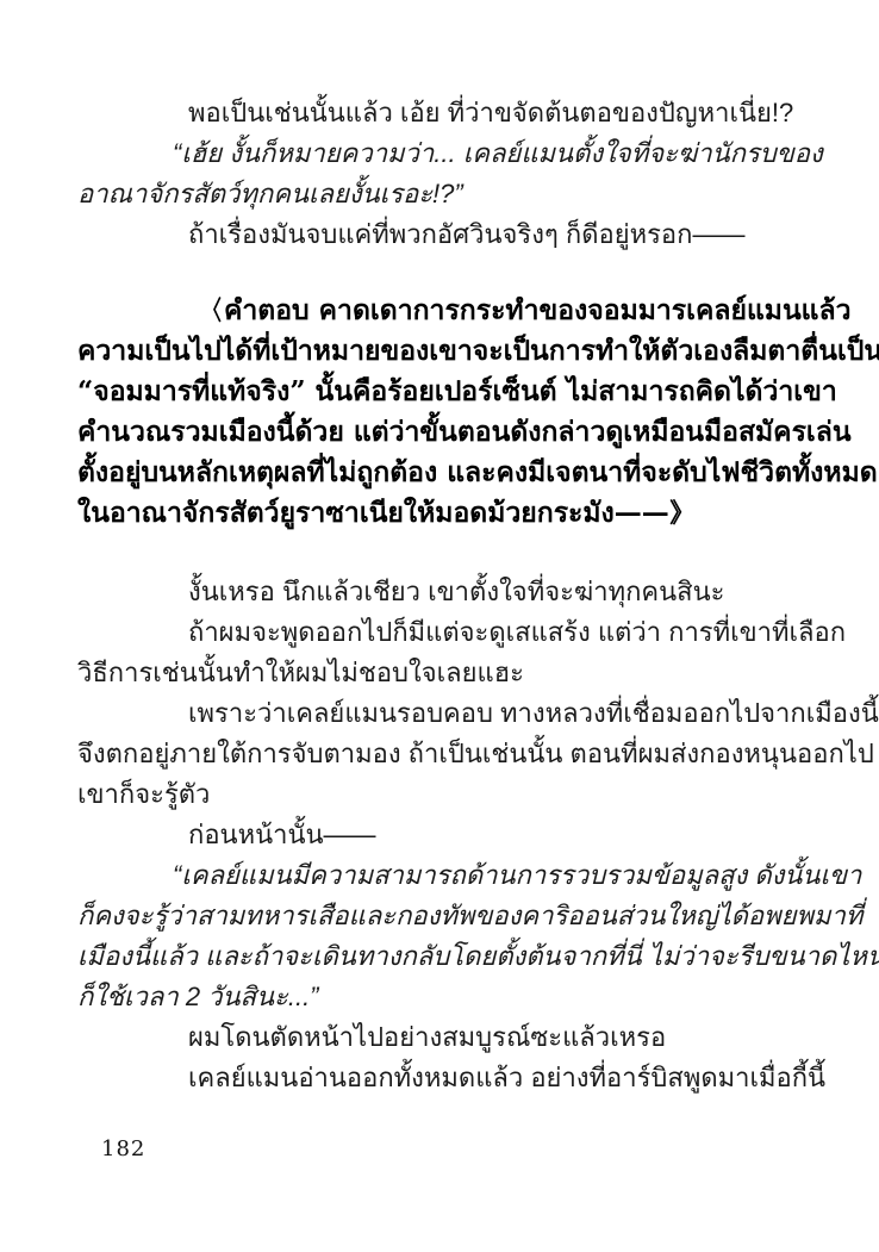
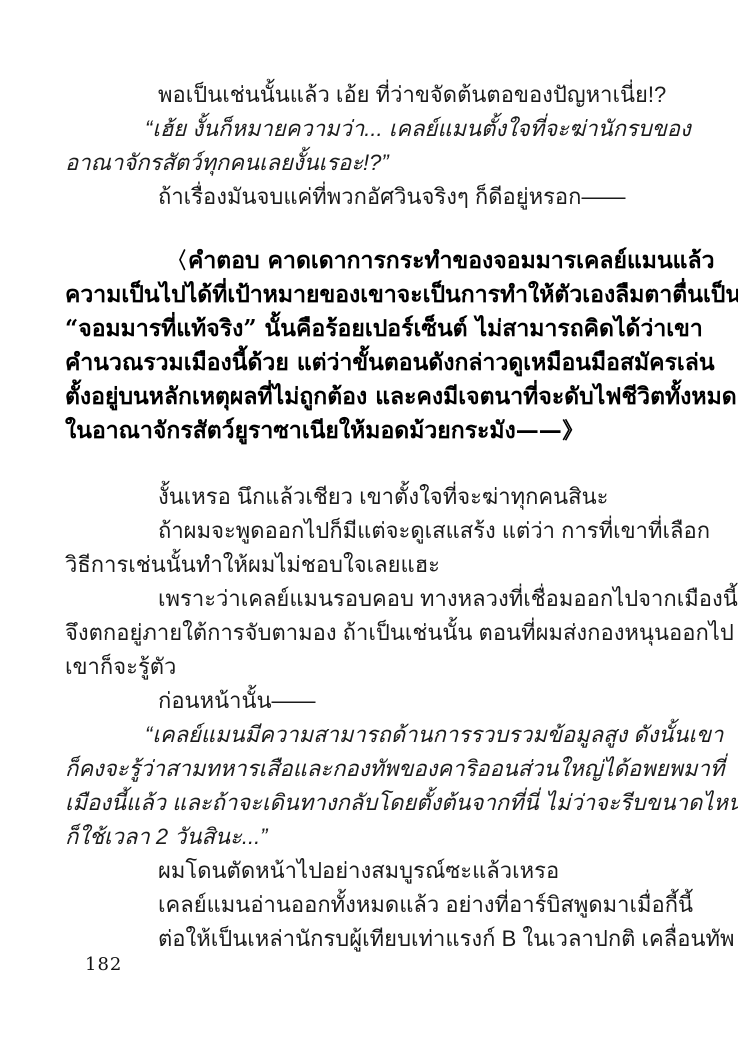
  พอเป็นเช่นนั้นแล้ว เอ้ย ที่ว่าขจัดต้นตอของปัญหาเนี่ย!?
  “เฮ้ย งั้นก็หมายความว่า... เคลย์แมนตั้งใจที่จะฆ่านักรบของ
  อาณาจักรสัตว์ทุกคนเลยงั้นเรอะ!?”
  ถ้าเรื่องมันจบแค่ที่พวกอัศวินจริงๆ ก็ดีอยู่หรอก——
  〈คำตอบ คาดเดาการกระทำของจอมมารเคลย์แมนแล้ว
  ความเป็นไปได้ที่เป้าหมายของเขาจะเป็นการทำให้ตัวเองลืมตาตื่นเป็น
  “จอมมารที่แท้จริง” นั้นคือร้อยเปอร์เซ็นต์ ไม่สามารถคิดได้ว่าเขา
  คำนวณรวมเมืองนี้ด้วย แต่ว่าขั้นตอนดังกล่าวดูเหมือนมือสมัครเล่น
  ตั้งอยู่บนหลักเหตุผลที่ไม่ถูกต้อง และคงมีเจตนาที่จะดับไฟชีวิตทั้งหมด
  ในอาณาจักรสัตว์ยูราซาเนียให้มอดม้วยกระมัง——》
  งั้นเหรอ นึกแล้วเชียว เขาตั้งใจที่จะฆ่าทุกคนสินะ
  ถ้าผมจะพูดออกไปก็มีแต่จะดูเสแสร้ง แต่ว่า การที่เขาที่เลือก
  วิธีการเช่นนั้นทำให้ผมไม่ชอบใจเลยแฮะ
  เพราะว่าเคลย์แมนรอบคอบ ทางหลวงที่เชื่อมออกไปจากเมืองนี้
  จึงตกอยู่ภายใต้การจับตามอง ถ้าเป็นเช่นนั้น ตอนที่ผมส่งกองหนุนออกไป
  เขาก็จะรู้ตัว
  ก่อนหน้านั้น——
  “เคลย์แมนมีความสามารถด้านการรวบรวมข้อมูลสูง ดังนั้นเขา
  ก็คงจะรู้ว่าสามทหารเสือและกองทัพของคาริออนส่วนใหญ่ได้อพยพมาที่
  เมืองนี้แล้ว และถ้าจะเดินทางกลับโดยตั้งต้นจากที่นี่ ไม่ว่าจะรีบขนาดไหน
  ก็ใช้เวลา 2 วันสินะ...”
  ผมโดนตัดหน้าไปอย่างสมบูรณ์ซะแล้วเหรอ
  เคลย์แมนอ่านออกทั้งหมดแล้ว อย่างที่อาร์บิสพูดมาเมื่อกี้นี้
+ ต่อให้เป็นเหล่านักรบผู้เทียบเท่าแรงก์ B ในเวลาปกติ เคลื่อนทัพ
  182
